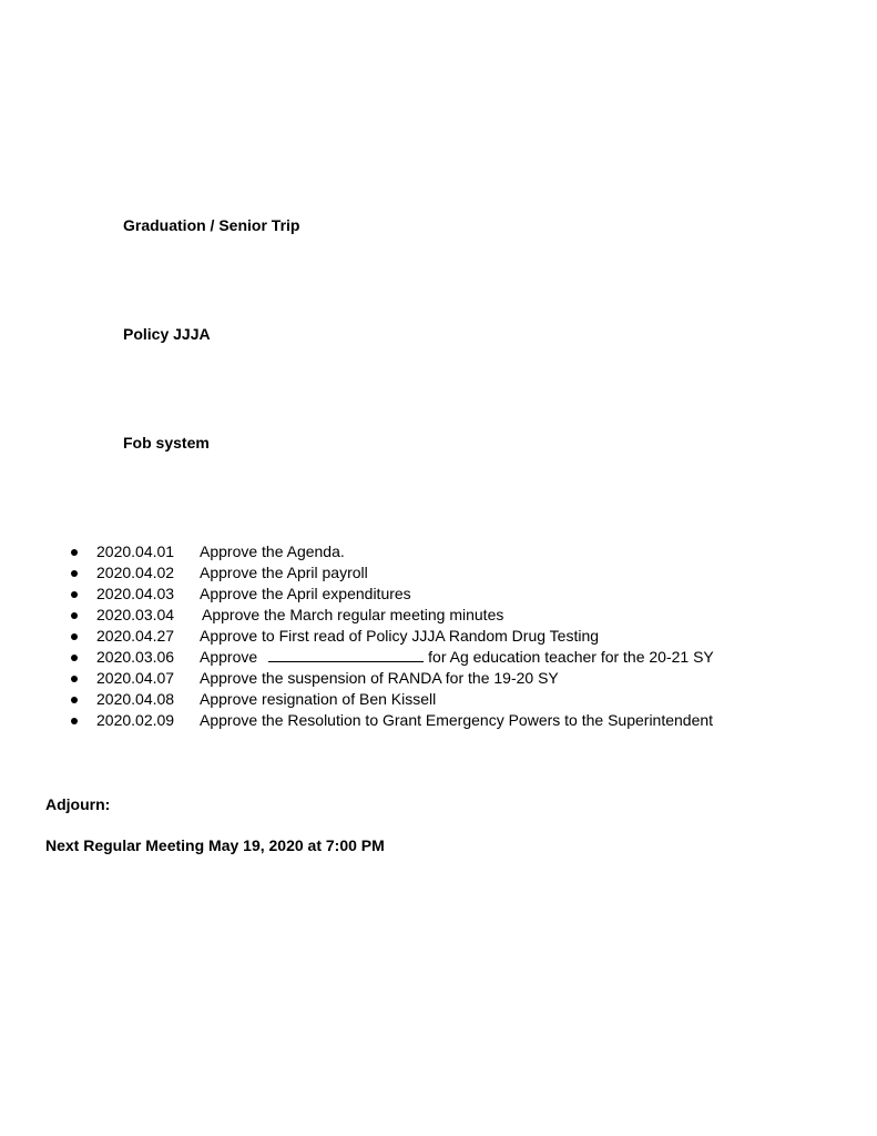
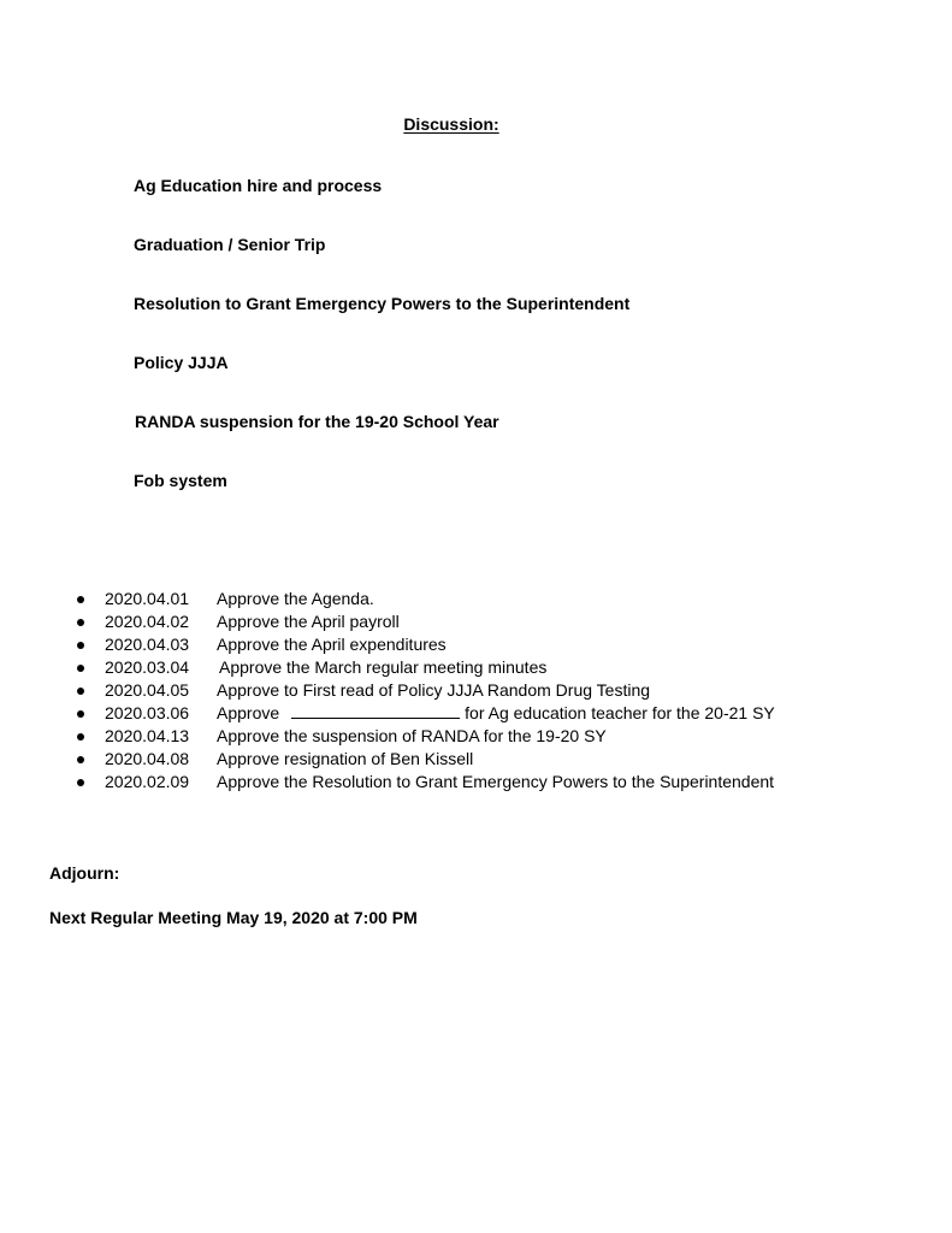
+ Discussion:
+ Ag Education hire and process
  Graduation / Senior Trip
+ Resolution to Grant Emergency Powers to the Superintendent
  Policy JJJA
+ RANDA suspension for the 19-20 School Year
  Fob system
  2020.04.01
  Approve the Agenda.
  2020.04.02
  Approve the April payroll
  2020.04.03
  Approve the April expenditures
  2020.03.04
  Approve the March regular meeting minutes
- 2020.04.27
+ 2020.04.05
  Approve to First read of Policy JJJA Random Drug Testing
  2020.03.06
  Approve for Ag education teacher for the 20-21 SY
- 2020.04.07
+ 2020.04.13
  Approve the suspension of RANDA for the 19-20 SY
  2020.04.08
  Approve resignation of Ben Kissell
  2020.02.09
  Approve the Resolution to Grant Emergency Powers to the Superintendent
  Adjourn:
  Next Regular Meeting May 19, 2020 at 7:00 PM
